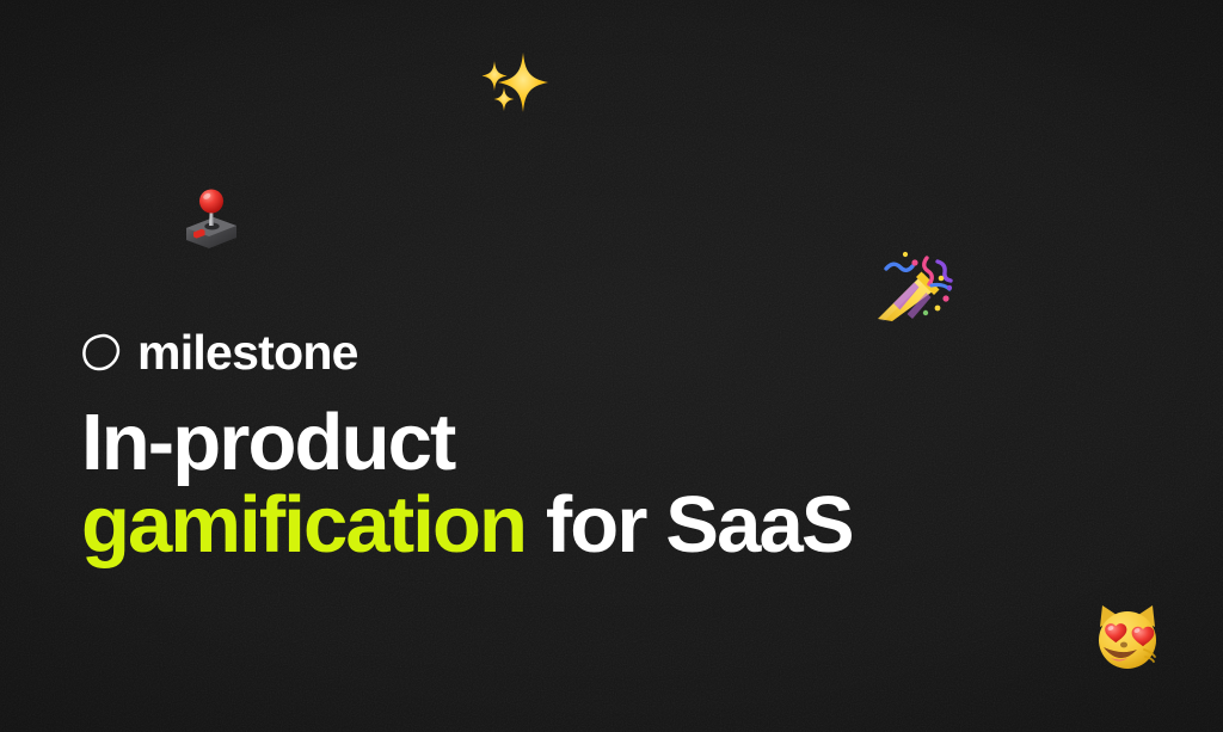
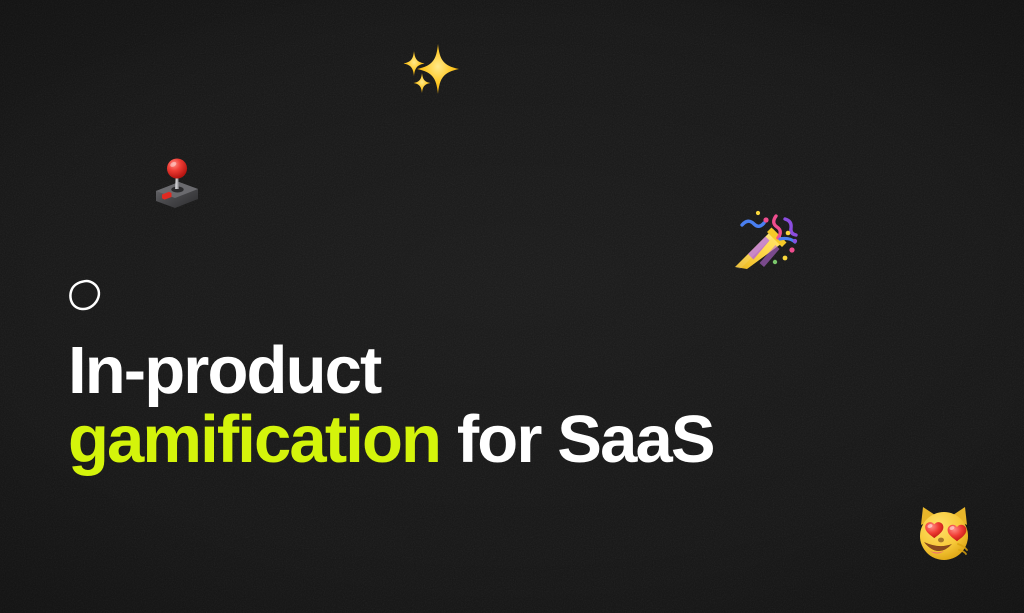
- milestone
  In-product
  gamification for SaaS
